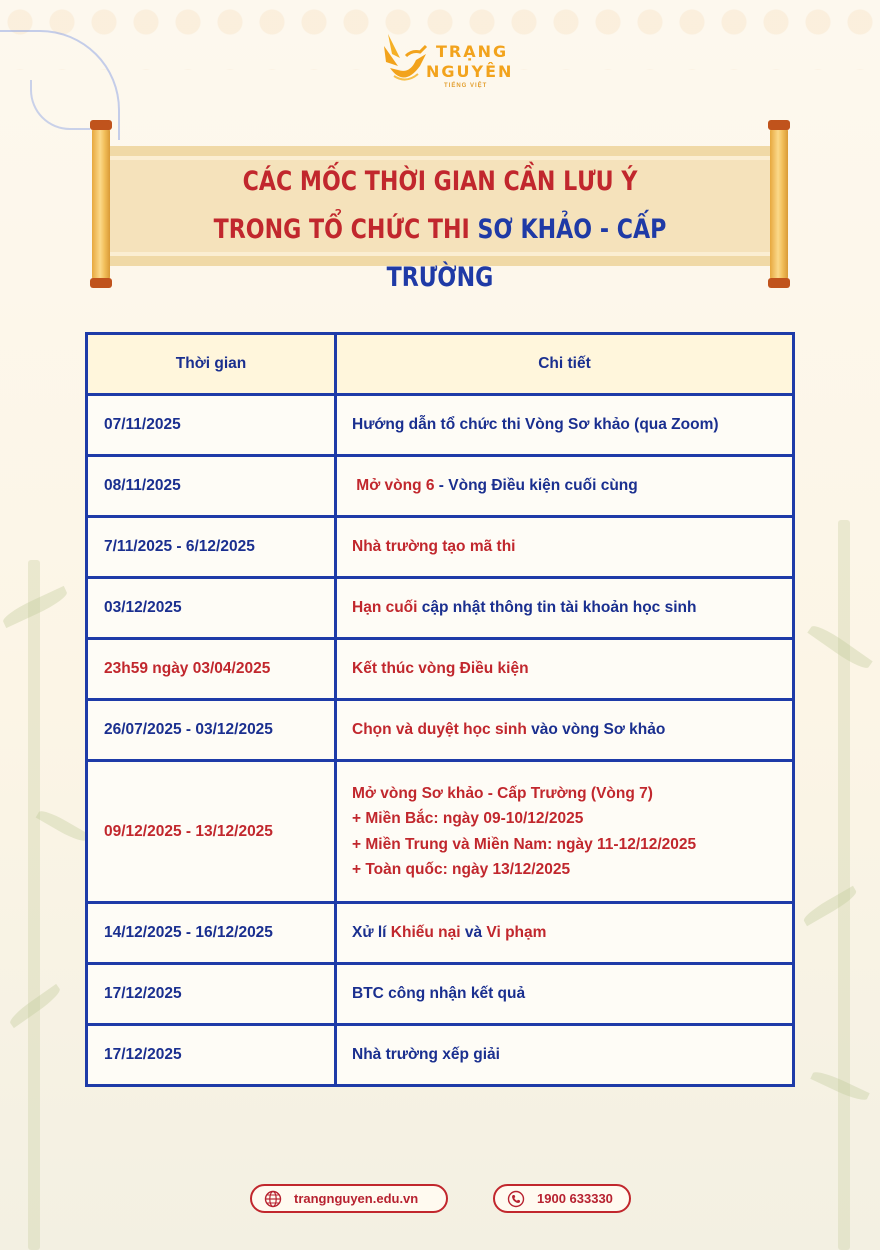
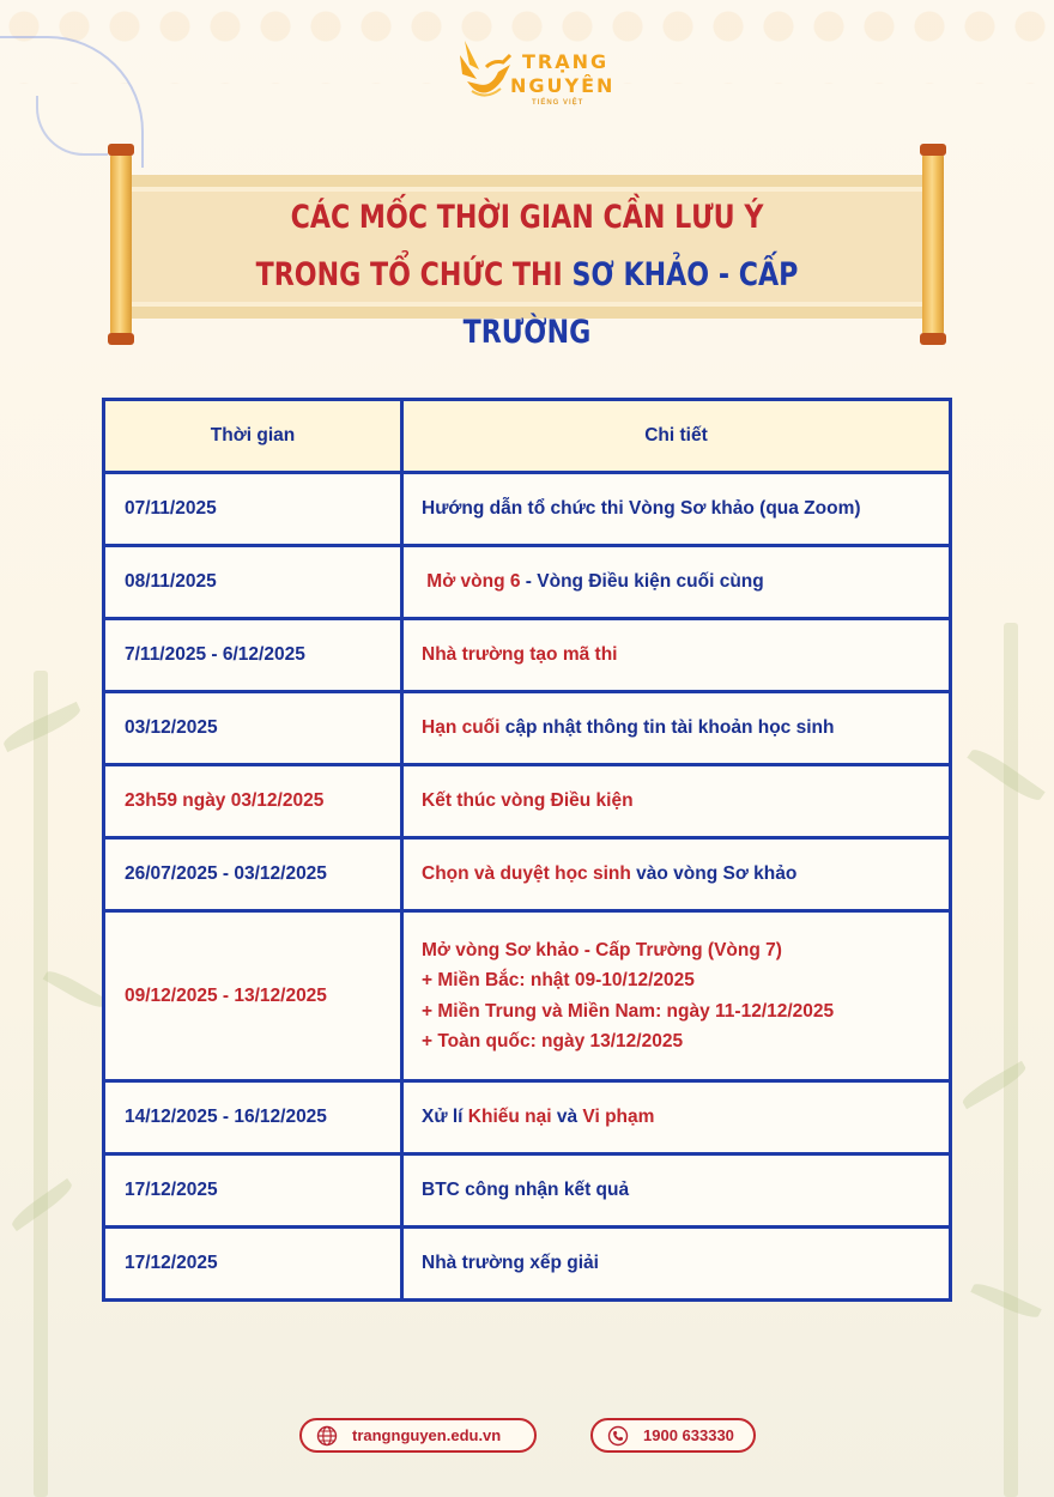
  TRẠNG
  NGUYÊN
  CÁC MỐC THỜI GIAN CẦN LƯU Ý
  TRONG TỔ CHỨC THI SƠ KHẢO - CẤP TRƯỜNG
  Thời gian	Chi tiết
  07/11/2025	Hướng dẫn tổ chức thi Vòng Sơ khảo (qua Zoom)
  08/11/2025	Mở vòng 6 - Vòng Điều kiện cuối cùng
  7/11/2025 - 6/12/2025	Nhà trường tạo mã thi
  03/12/2025	Hạn cuối cập nhật thông tin tài khoản học sinh
- 23h59 ngày 03/04/2025	Kết thúc vòng Điều kiện
+ 23h59 ngày 03/12/2025	Kết thúc vòng Điều kiện
  26/07/2025 - 03/12/2025	Chọn và duyệt học sinh vào vòng Sơ khảo
- 09/12/2025 - 13/12/2025	Mở vòng Sơ khảo - Cấp Trường (Vòng 7)+ Miền Bắc: ngày 09-10/12/2025+ Miền Trung và Miền Nam: ngày 11-12/12/2025+ Toàn quốc: ngày 13/12/2025
+ 09/12/2025 - 13/12/2025	Mở vòng Sơ khảo - Cấp Trường (Vòng 7)+ Miền Bắc: nhật 09-10/12/2025+ Miền Trung và Miền Nam: ngày 11-12/12/2025+ Toàn quốc: ngày 13/12/2025
  14/12/2025 - 16/12/2025	Xử lí Khiếu nại và Vi phạm
  17/12/2025	BTC công nhận kết quả
  17/12/2025	Nhà trường xếp giải
  trangnguyen.edu.vn
  1900 633330
